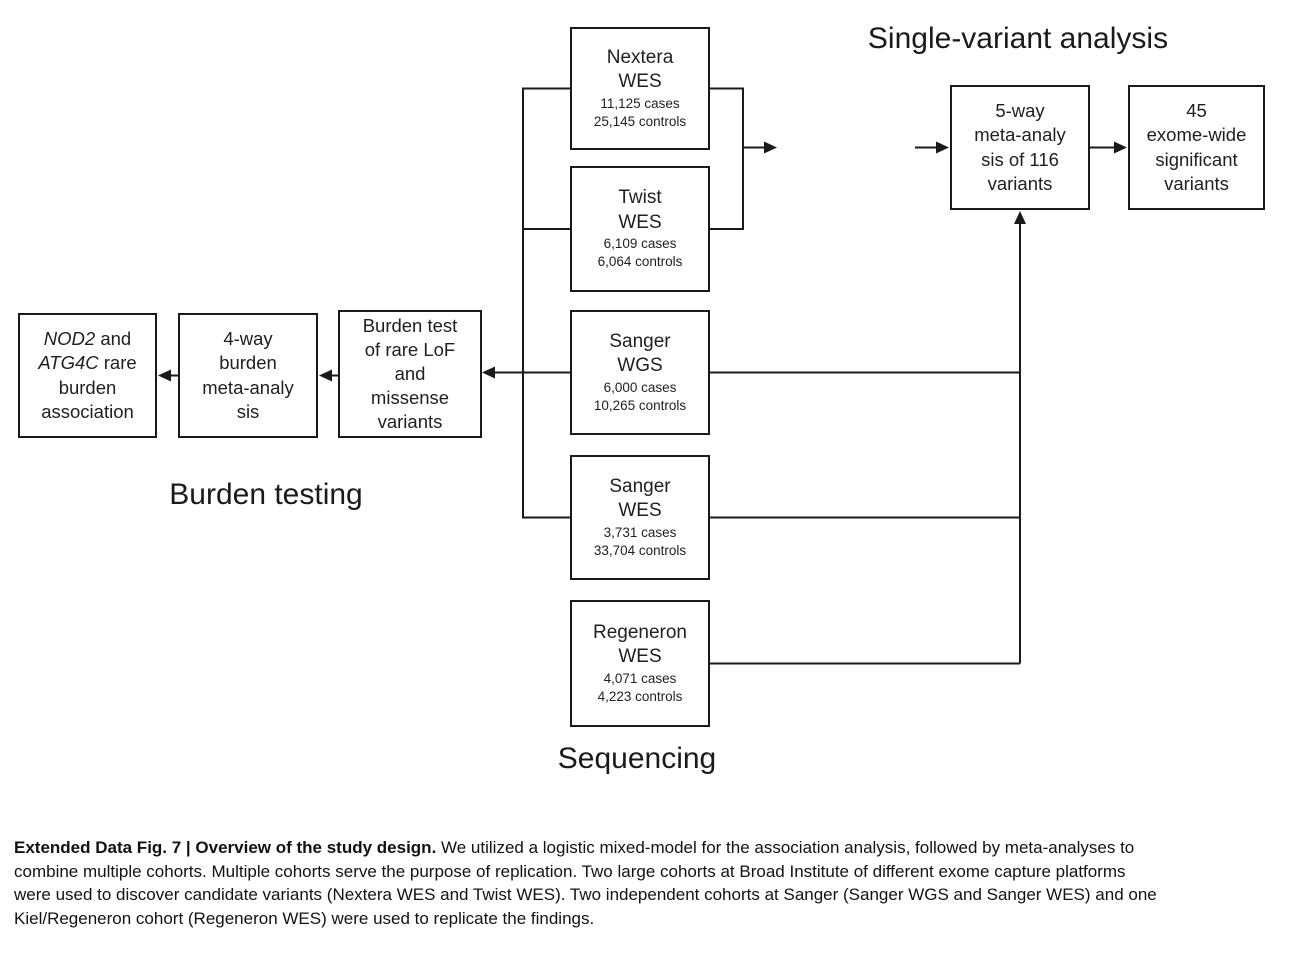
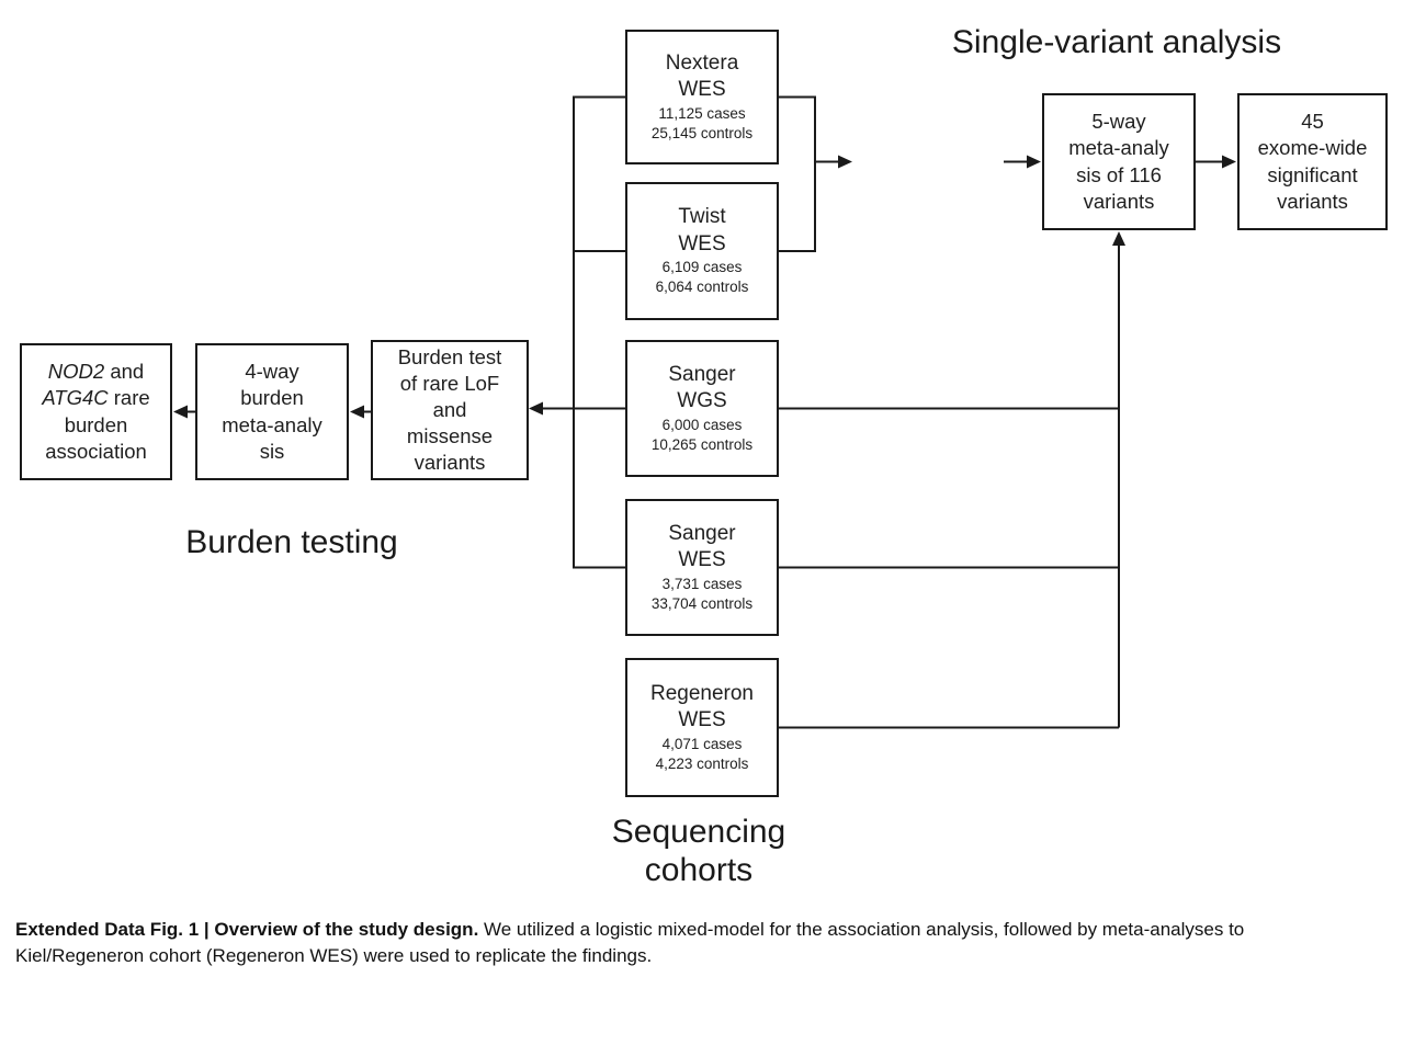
  Single-variant analysis
  Burden testing
  Sequencing
+ cohorts
  Nextera
  WES
  11,125 cases
  25,145 controls
  Twist
  WES
  6,109 cases
  6,064 controls
  Sanger
  WGS
  6,000 cases
  10,265 controls
  Sanger
  WES
  3,731 cases
  33,704 controls
  Regeneron
  WES
  4,071 cases
  4,223 controls
  5-way
  meta-analy
  sis of 116
  variants
  45
  exome-wide
  significant
  variants
  NOD2 and
  ATG4C rare
  burden
  association
  4-way
  burden
  meta-analy
  sis
  Burden test
  of rare LoF
  and
  missense
  variants
- Extended Data Fig. 7 | Overview of the study design. We utilized a logistic mixed-model for the association analysis, followed by meta-analyses to
+ Extended Data Fig. 1 | Overview of the study design. We utilized a logistic mixed-model for the association analysis, followed by meta-analyses to
- combine multiple cohorts. Multiple cohorts serve the purpose of replication. Two large cohorts at Broad Institute of different exome capture platforms
- were used to discover candidate variants (Nextera WES and Twist WES). Two independent cohorts at Sanger (Sanger WGS and Sanger WES) and one
  Kiel/Regeneron cohort (Regeneron WES) were used to replicate the findings.
